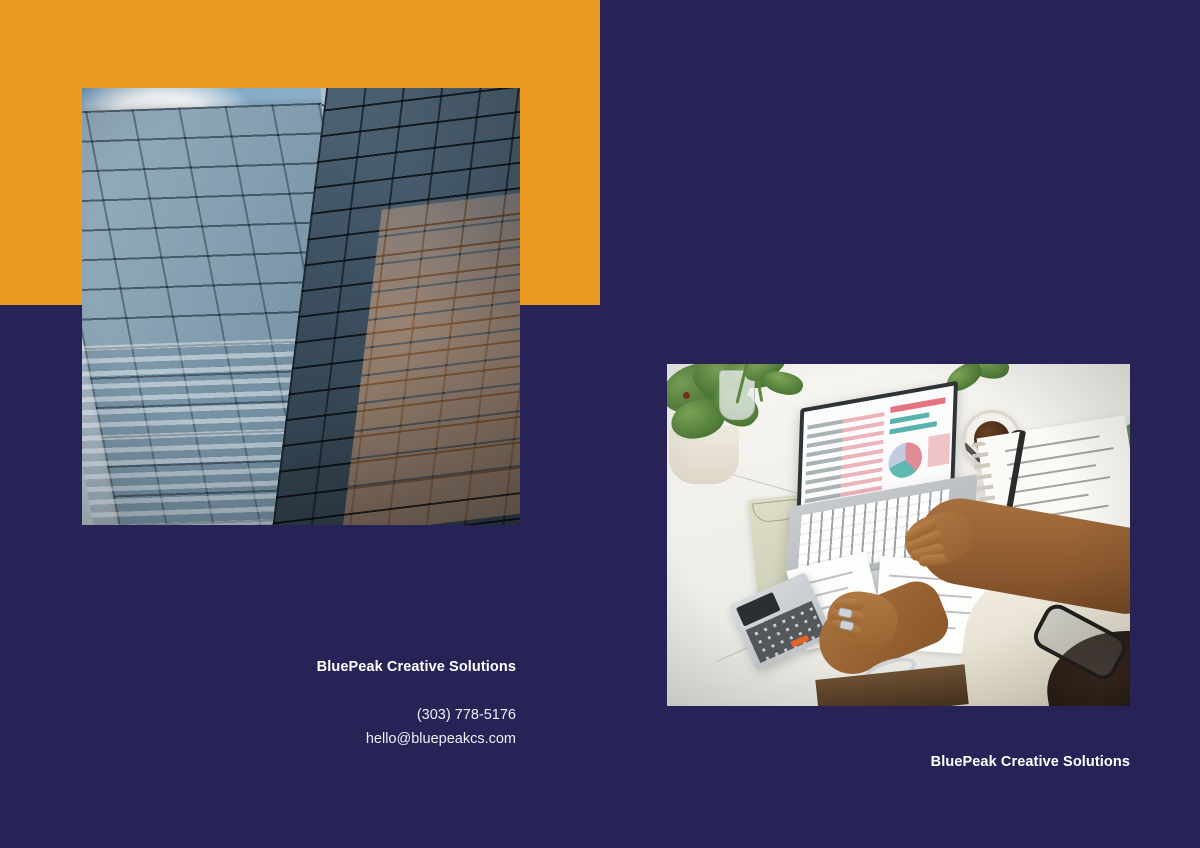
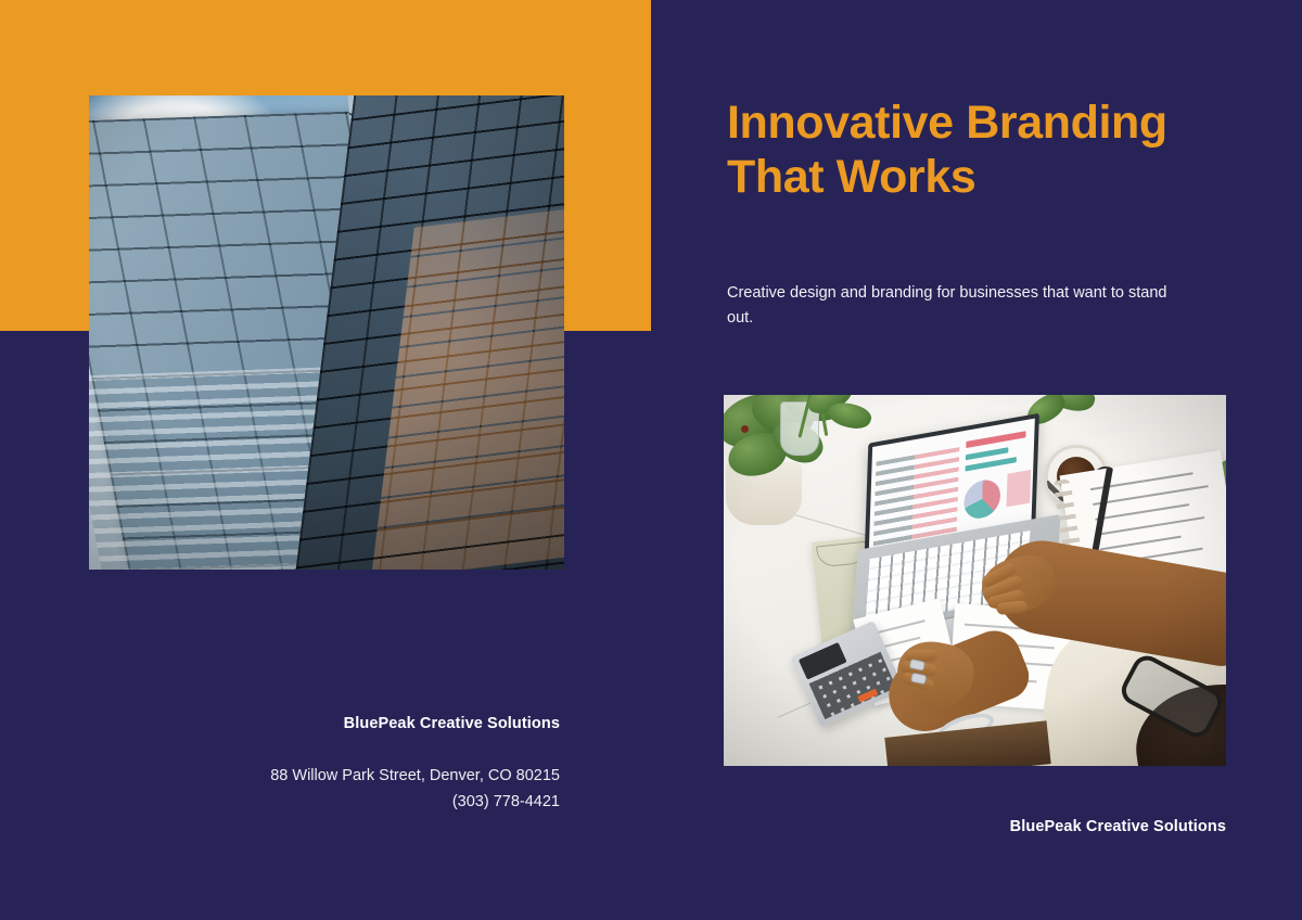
+ Innovative Branding
+ That Works
+ Creative design and branding for businesses that want to stand out.
  BluePeak Creative Solutions
+ 88 Willow Park Street, Denver, CO 80215
- (303) 778-5176
+ (303) 778-4421
- hello@bluepeakcs.com
  BluePeak Creative Solutions
